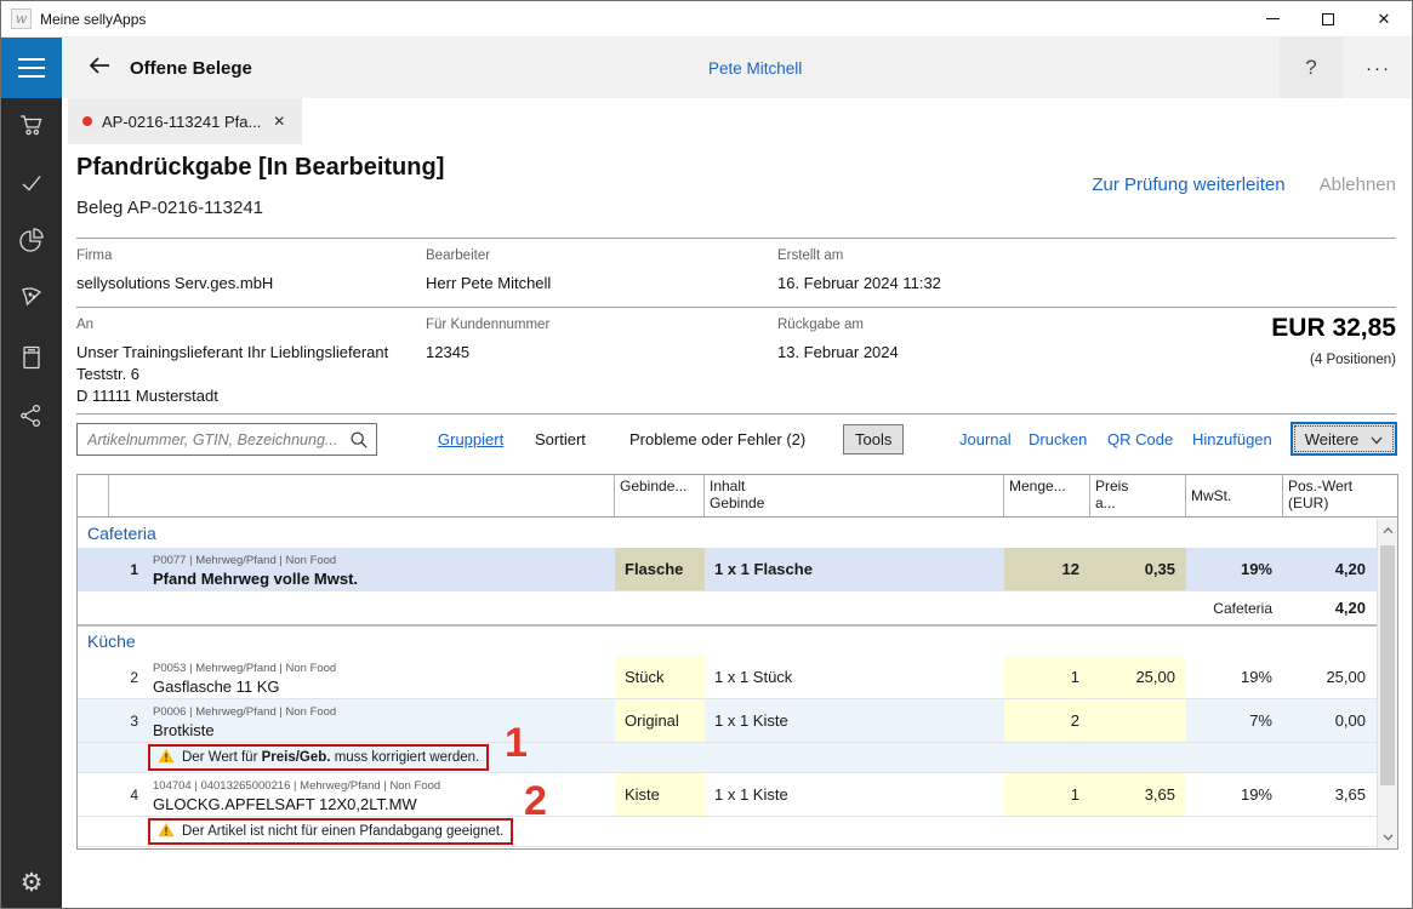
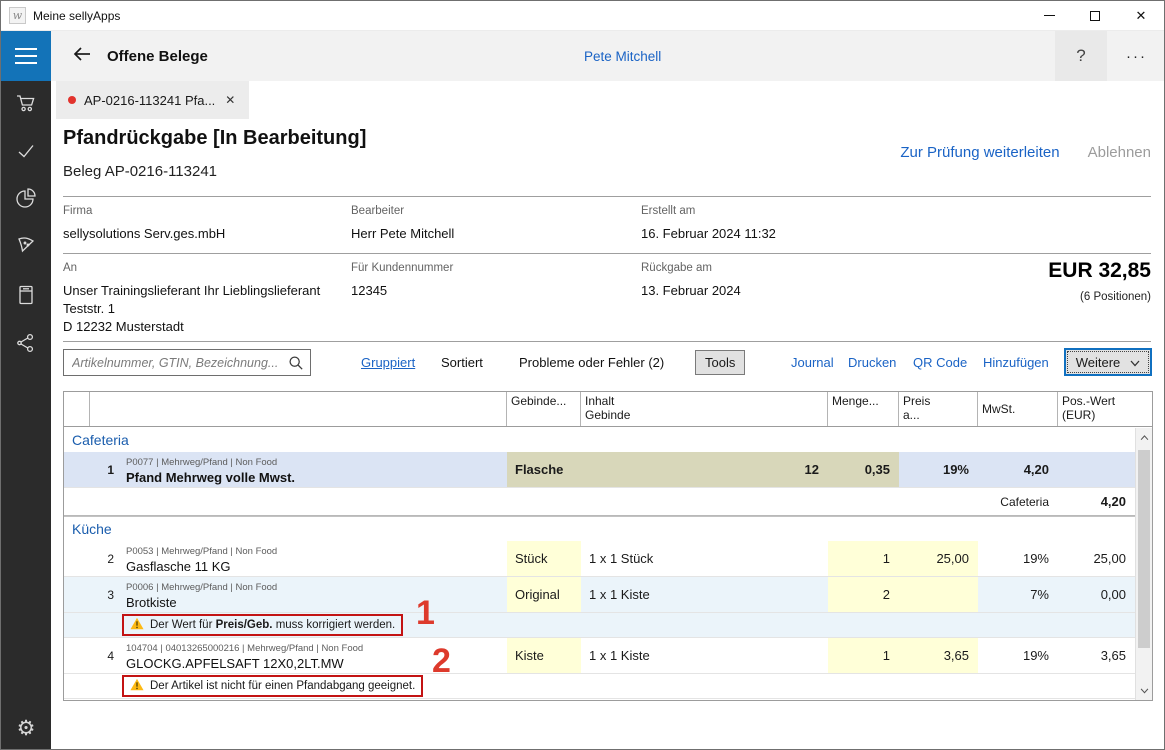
  w
  Meine sellyApps
  ✕
  ⚙
  Offene Belege
  Pete Mitchell
  ?
  ···
  AP-0216-113241 Pfa...
  ✕
  Pfandrückgabe [In Bearbeitung]
  Zur Prüfung weiterleiten
  Ablehnen
  Beleg AP-0216-113241
  Firma
  sellysolutions Serv.ges.mbH
  Bearbeiter
  Herr Pete Mitchell
  Erstellt am
  16. Februar 2024 11:32
  An
  Unser Trainingslieferant Ihr Lieblingslieferant
- Teststr. 6
+ Teststr. 1
- D 11111 Musterstadt
+ D 12232 Musterstadt
  Für Kundennummer
  12345
  Rückgabe am
  13. Februar 2024
  EUR 32,85
- (4 Positionen)
+ (6 Positionen)
  Artikelnummer, GTIN, Bezeichnung...
  Gruppiert
  Sortiert
  Probleme oder Fehler (2)
  Tools
  Journal
  Drucken
  QR Code
  Hinzufügen
  Weitere
  Gebinde...
  Inhalt
  Gebinde
  Menge...
  Preis
  a...
  MwSt.
  Pos.-Wert
  (EUR)
  Cafeteria
  1
  P0077 | Mehrweg/Pfand | Non Food
  Pfand Mehrweg volle Mwst.
  Flasche
- 1 x 1 Flasche
  12
  0,35
  19%
  4,20
  Cafeteria
  4,20
  Küche
  2
  P0053 | Mehrweg/Pfand | Non Food
  Gasflasche 11 KG
  Stück
  1 x 1 Stück
  1
  25,00
  19%
  25,00
  3
  P0006 | Mehrweg/Pfand | Non Food
  Brotkiste
  Original
  1 x 1 Kiste
  2
  7%
  0,00
  Der Wert für Preis/Geb. muss korrigiert werden.
  4
  104704 | 04013265000216 | Mehrweg/Pfand | Non Food
  GLOCKG.APFELSAFT 12X0,2LT.MW
  Kiste
  1 x 1 Kiste
  1
  3,65
  19%
  3,65
  Der Artikel ist nicht für einen Pfandabgang geeignet.
  1
  2
